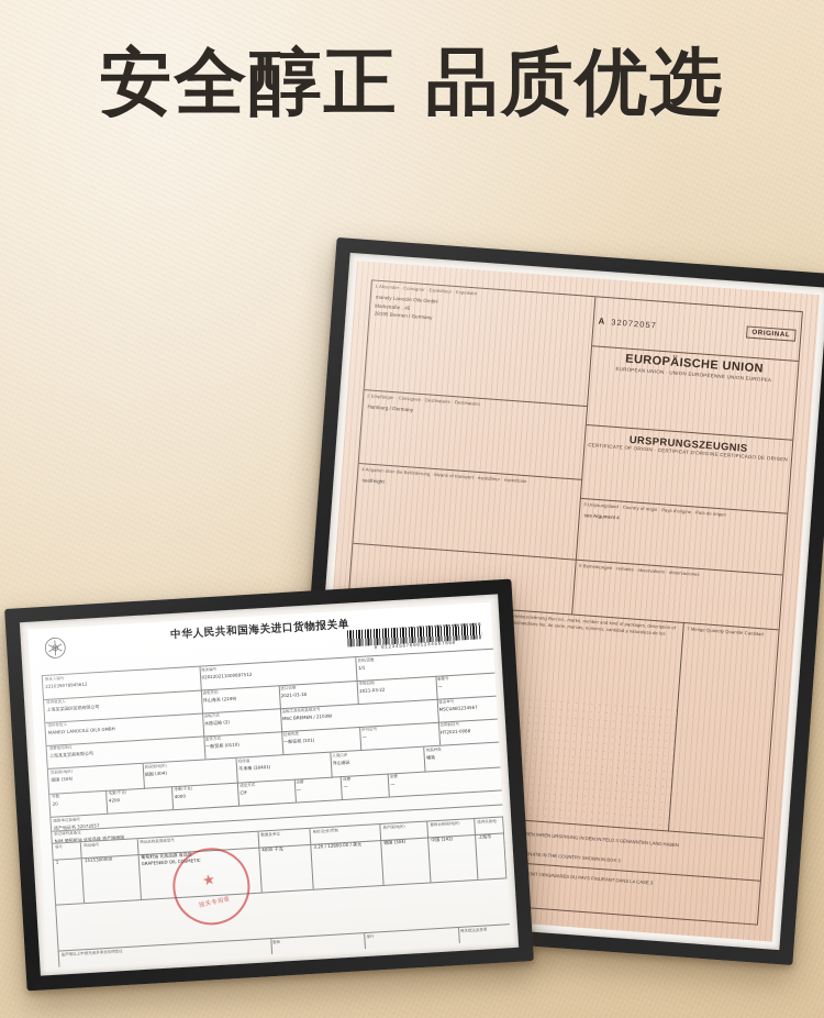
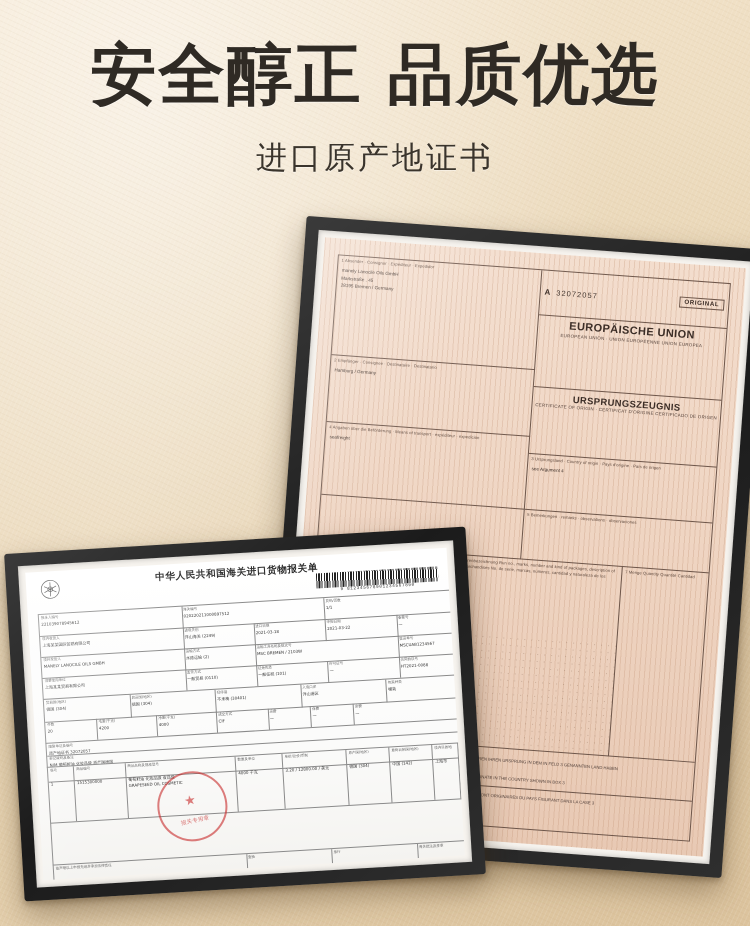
  安全醇正 品质优选
+ 进口原产地证书
